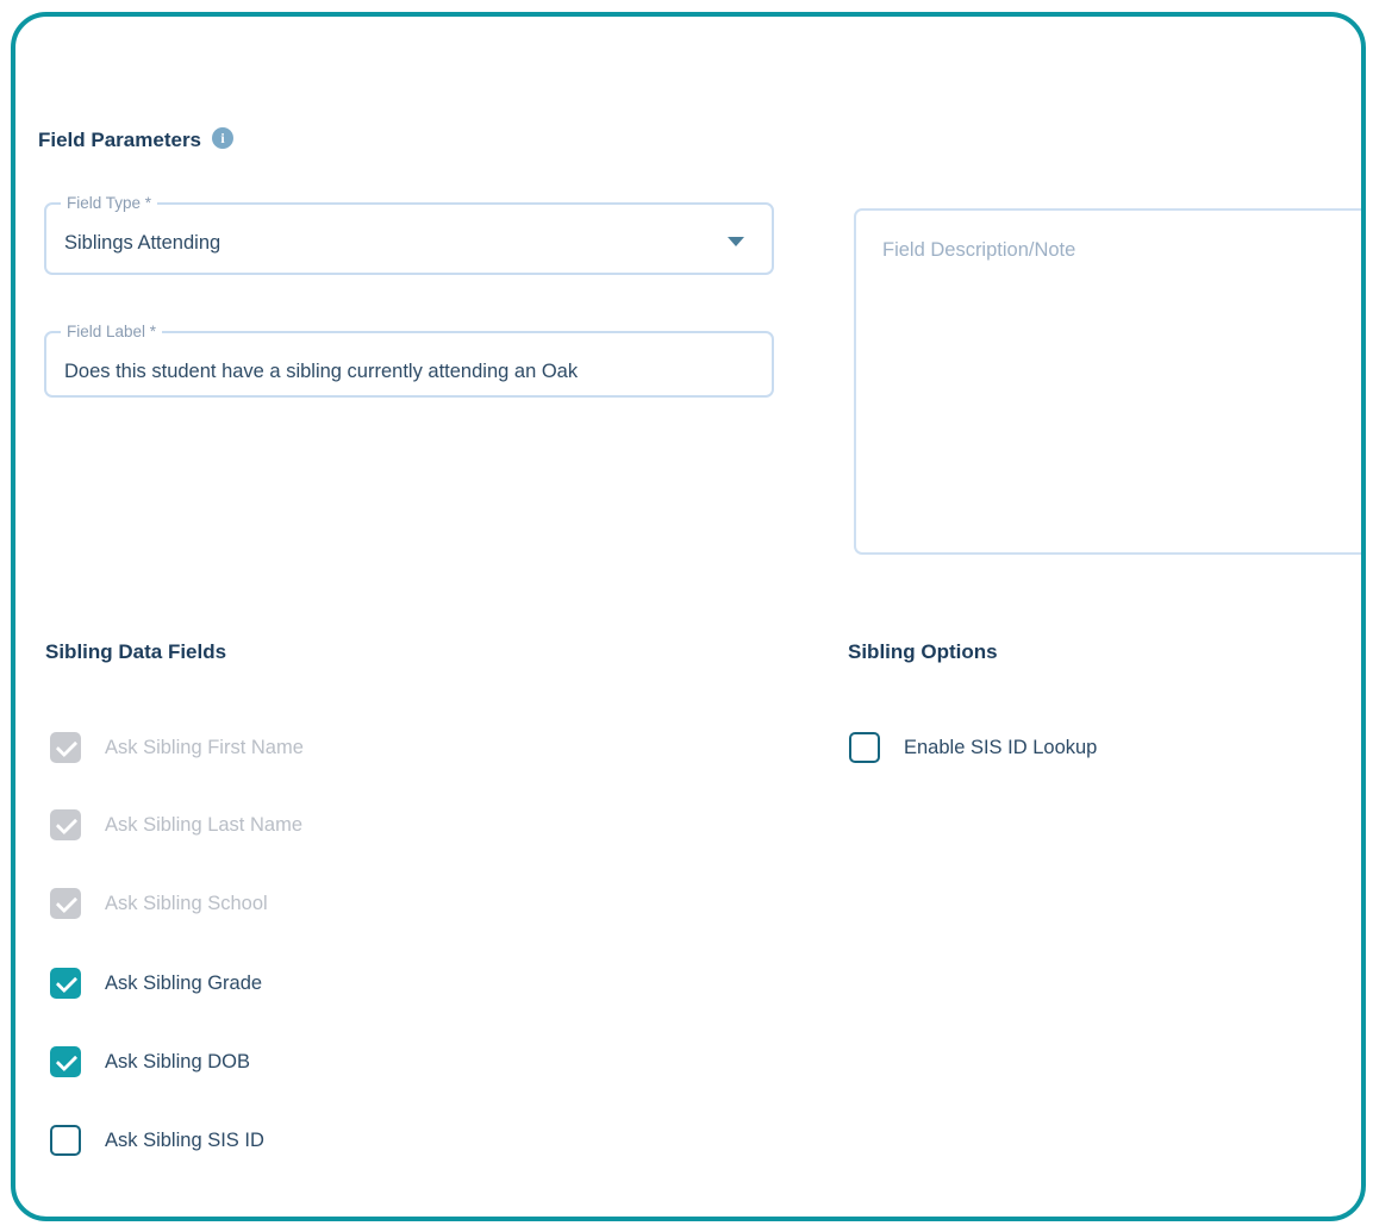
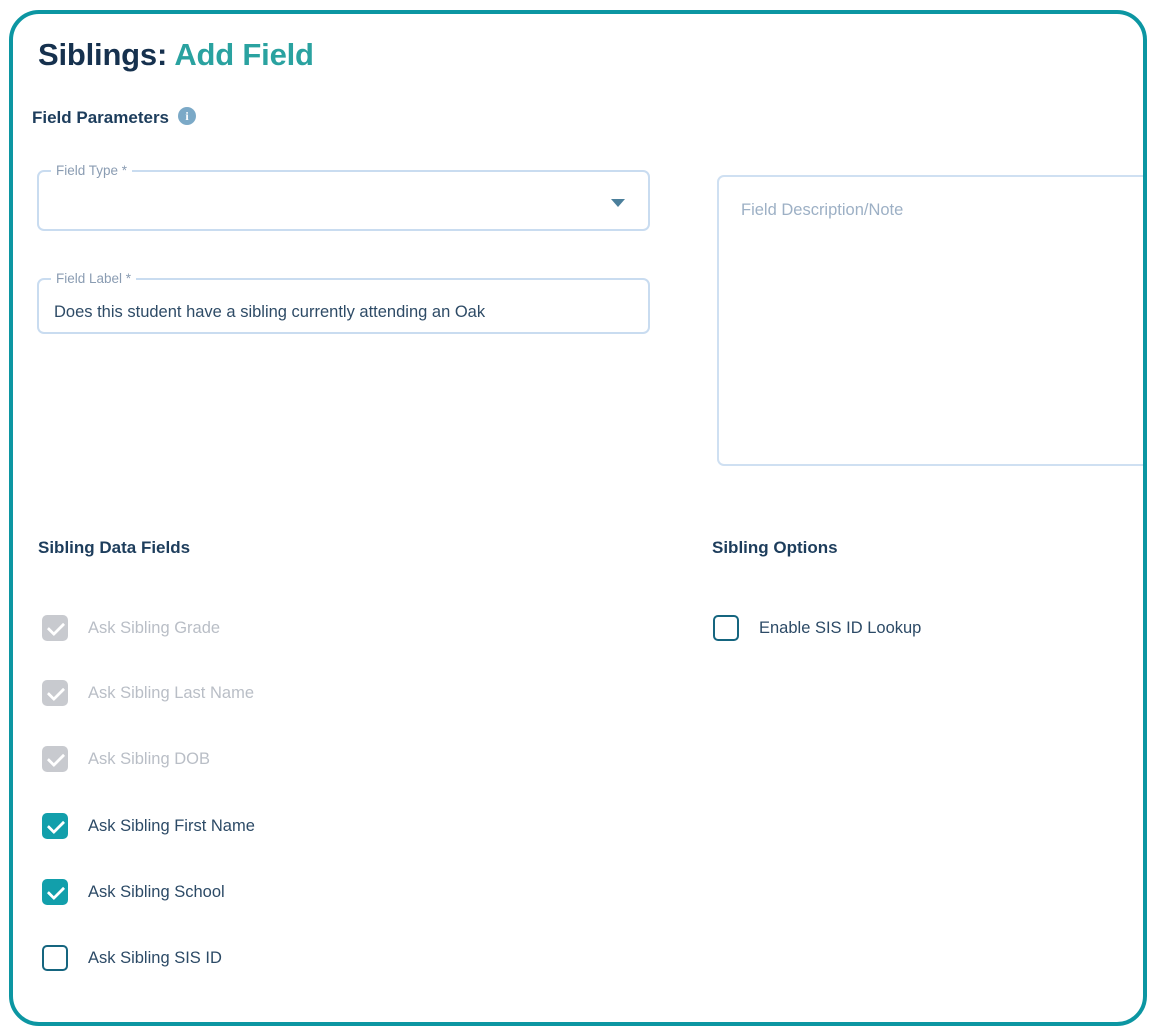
+ Siblings: Add Field
  Field Parameters
  i
  Field Type *
- Siblings Attending
  Field Label *
  Does this student have a sibling currently attending an Oak
  Field Description/Note
  Sibling Data Fields
  Sibling Options
- Ask Sibling First Name
+ Ask Sibling Grade
  Ask Sibling Last Name
- Ask Sibling School
+ Ask Sibling DOB
- Ask Sibling Grade
+ Ask Sibling First Name
- Ask Sibling DOB
+ Ask Sibling School
  Ask Sibling SIS ID
  Enable SIS ID Lookup
